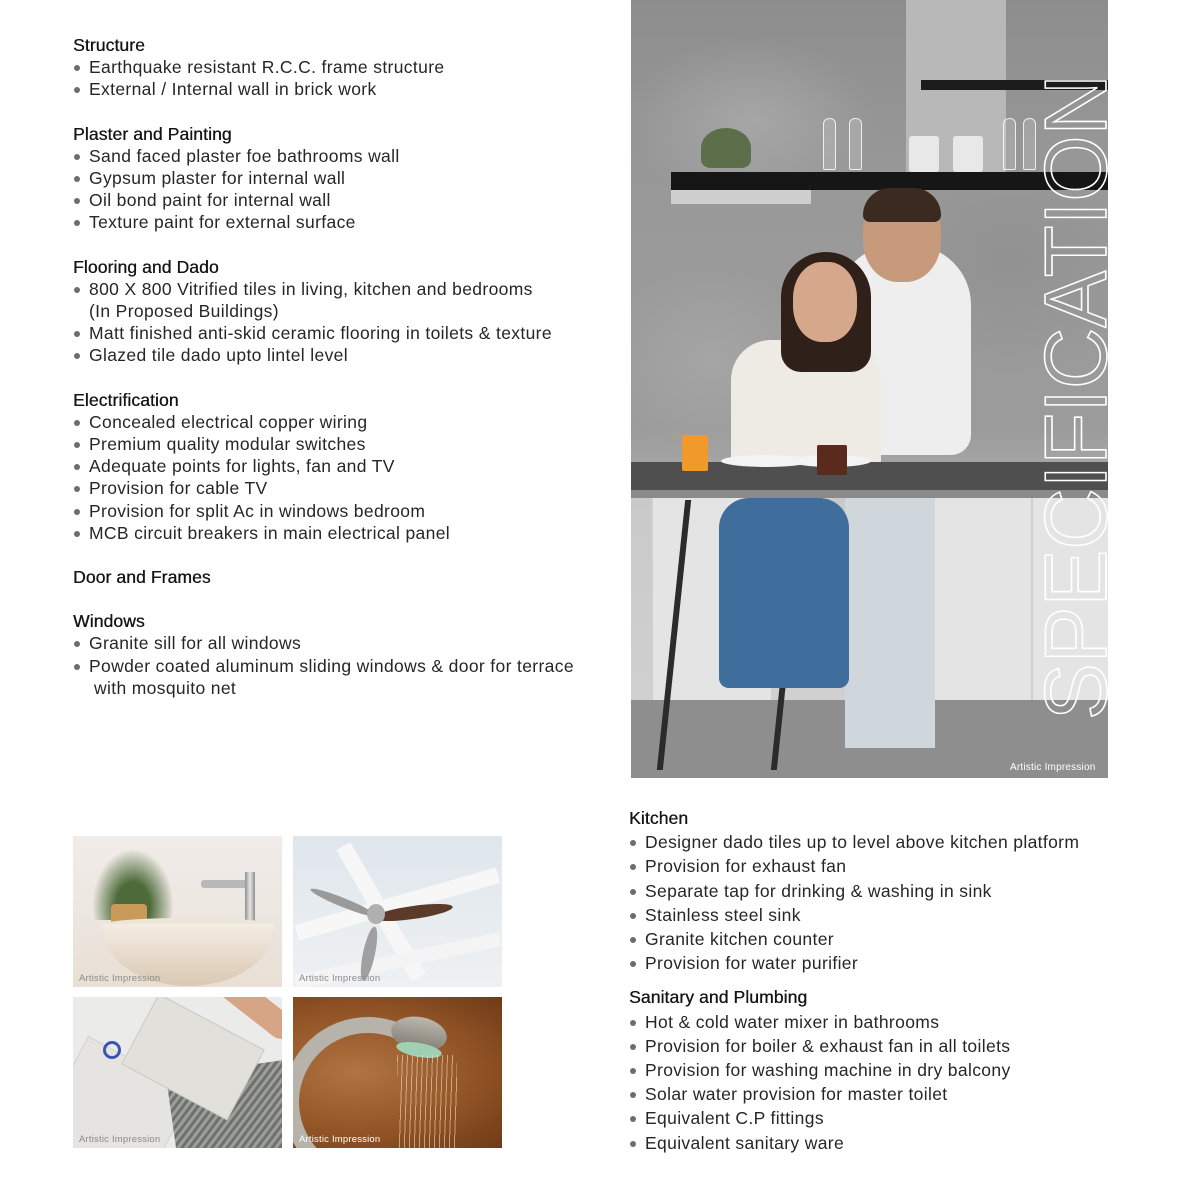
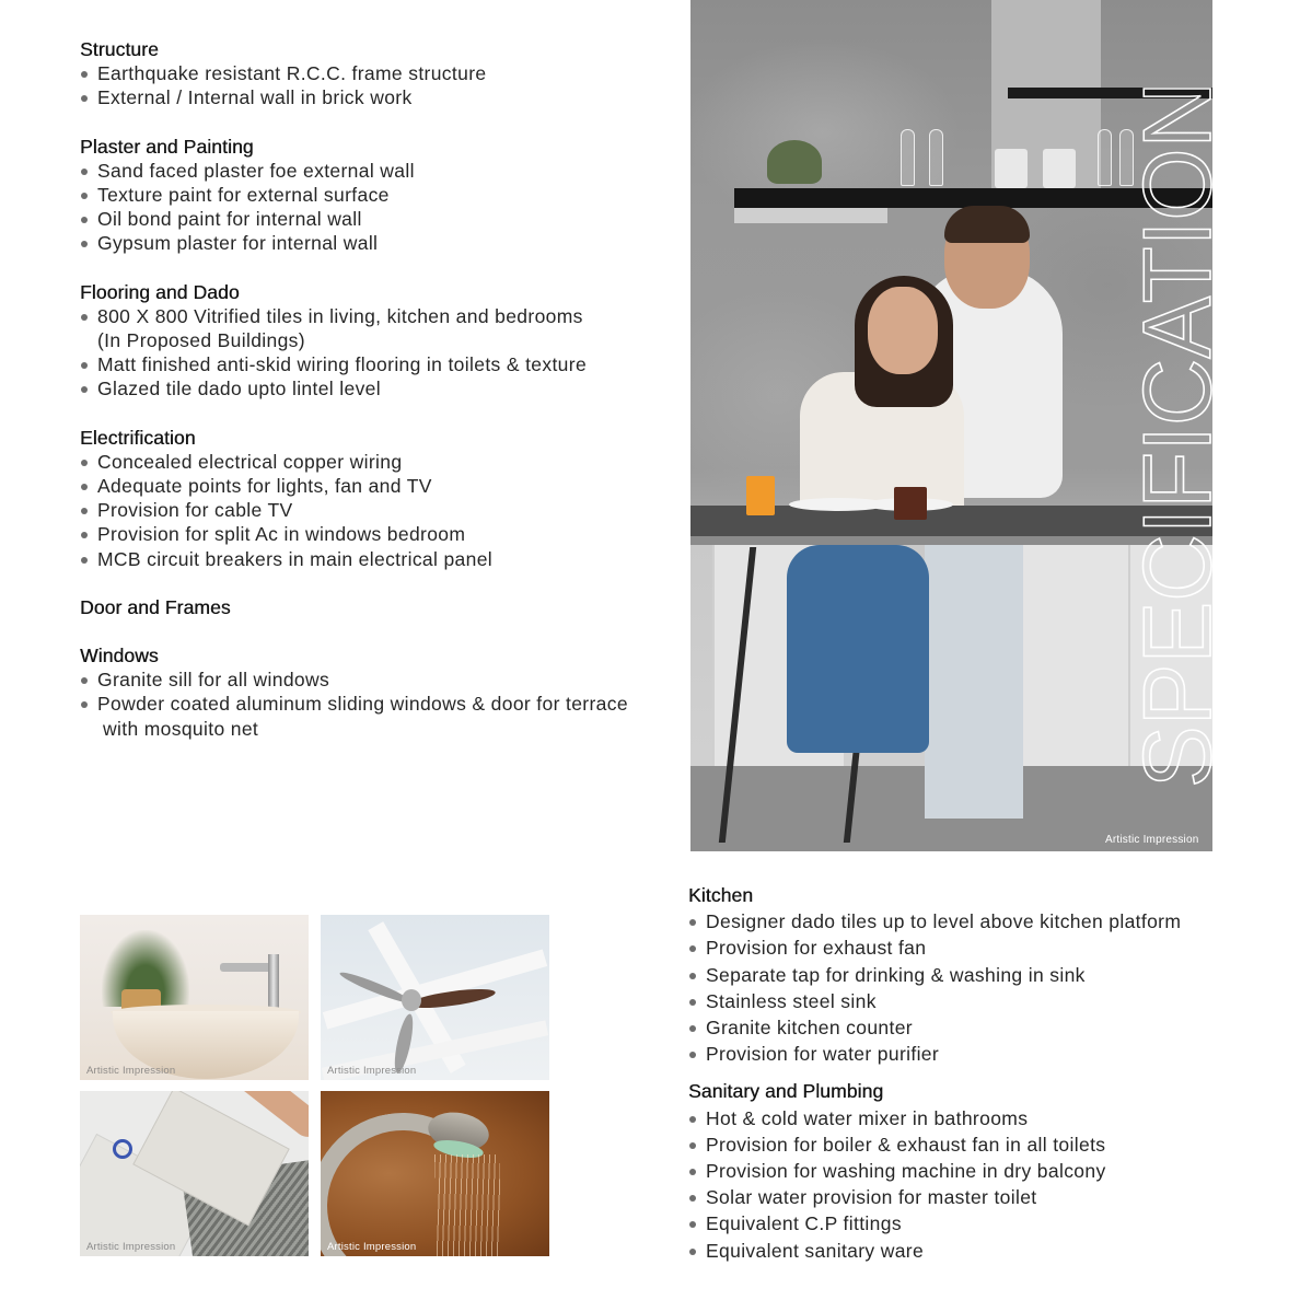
  Structure
  Earthquake resistant R.C.C. frame structure
  External / Internal wall in brick work
  Plaster and Painting
- Sand faced plaster foe bathrooms wall
+ Sand faced plaster foe external wall
- Gypsum plaster for internal wall
+ Texture paint for external surface
  Oil bond paint for internal wall
- Texture paint for external surface
+ Gypsum plaster for internal wall
  Flooring and Dado
  800 X 800 Vitrified tiles in living, kitchen and bedrooms
  (In Proposed Buildings)
- Matt finished anti-skid ceramic flooring in toilets & texture
+ Matt finished anti-skid wiring flooring in toilets & texture
  Glazed tile dado upto lintel level
  Electrification
  Concealed electrical copper wiring
- Premium quality modular switches
  Adequate points for lights, fan and TV
  Provision for cable TV
  Provision for split Ac in windows bedroom
  MCB circuit breakers in main electrical panel
  Door and Frames
  Windows
  Granite sill for all windows
  Powder coated aluminum sliding windows & door for terrace
  with mosquito net
  Artistic Impression
  Artistic Impression
  Artistic Impression
  Artistic Impression
  Artistic Impression
  Kitchen
  Designer dado tiles up to level above kitchen platform
  Provision for exhaust fan
  Separate tap for drinking & washing in sink
  Stainless steel sink
  Granite kitchen counter
  Provision for water purifier
  Sanitary and Plumbing
  Hot & cold water mixer in bathrooms
  Provision for boiler & exhaust fan in all toilets
  Provision for washing machine in dry balcony
  Solar water provision for master toilet
  Equivalent C.P fittings
  Equivalent sanitary ware
